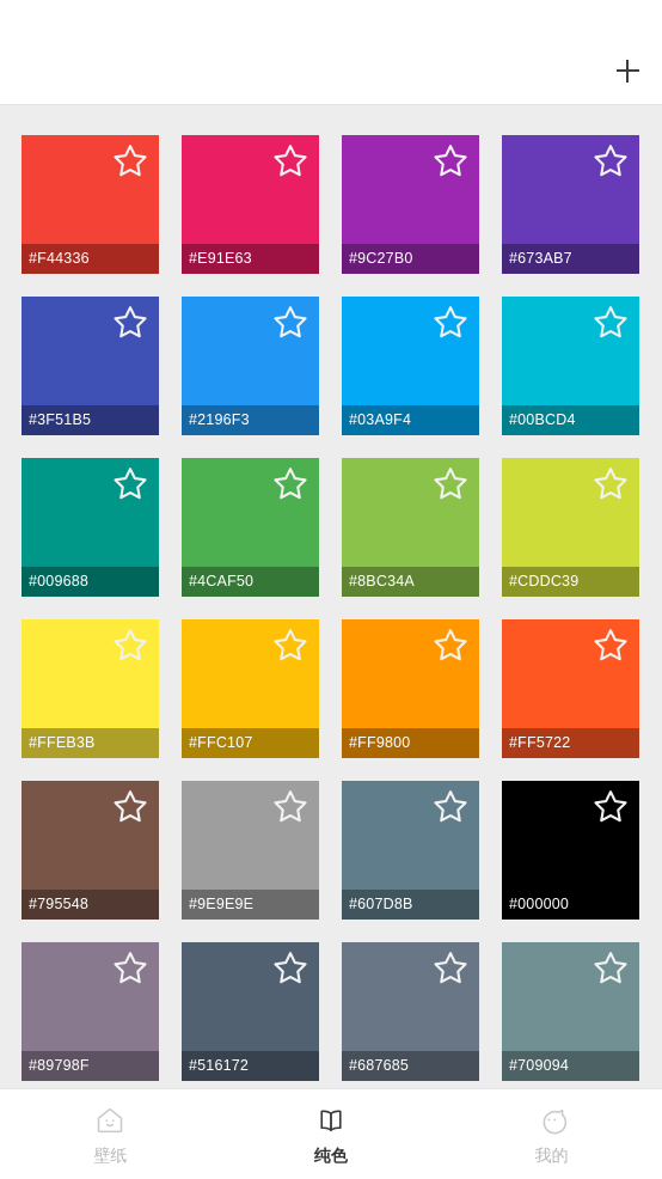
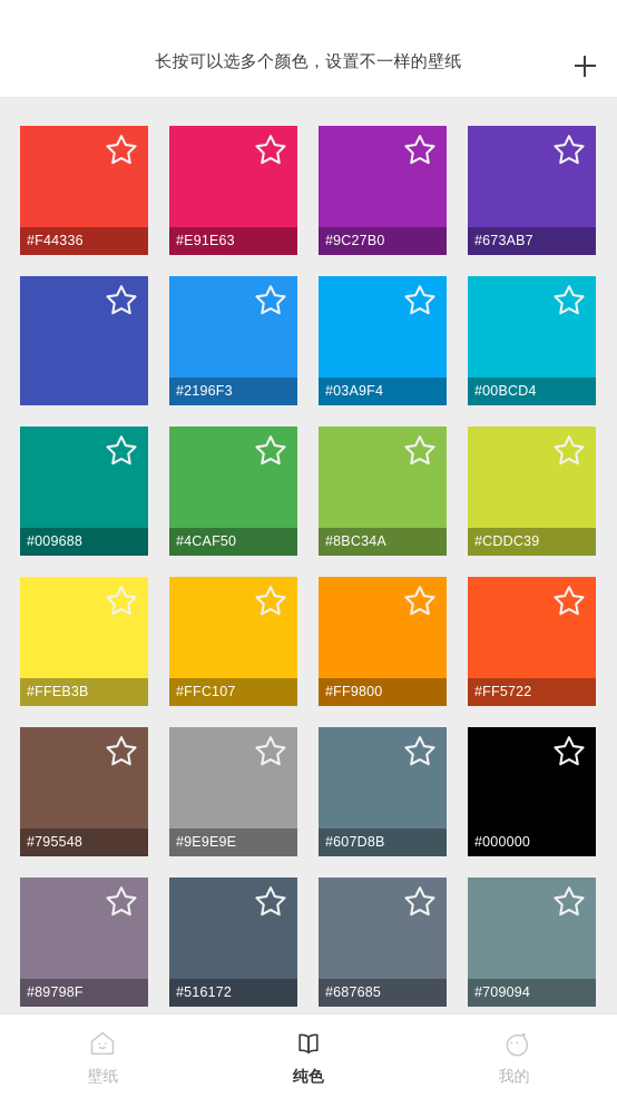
+ 长按可以选多个颜色，设置不一样的壁纸
  #F44336
  #E91E63
  #9C27B0
  #673AB7
- #3F51B5
  #2196F3
  #03A9F4
  #00BCD4
  #009688
  #4CAF50
  #8BC34A
  #CDDC39
  #FFEB3B
  #FFC107
  #FF9800
  #FF5722
  #795548
  #9E9E9E
  #607D8B
  #000000
  #89798F
  #516172
  #687685
  #709094
  壁纸
  纯色
  我的
